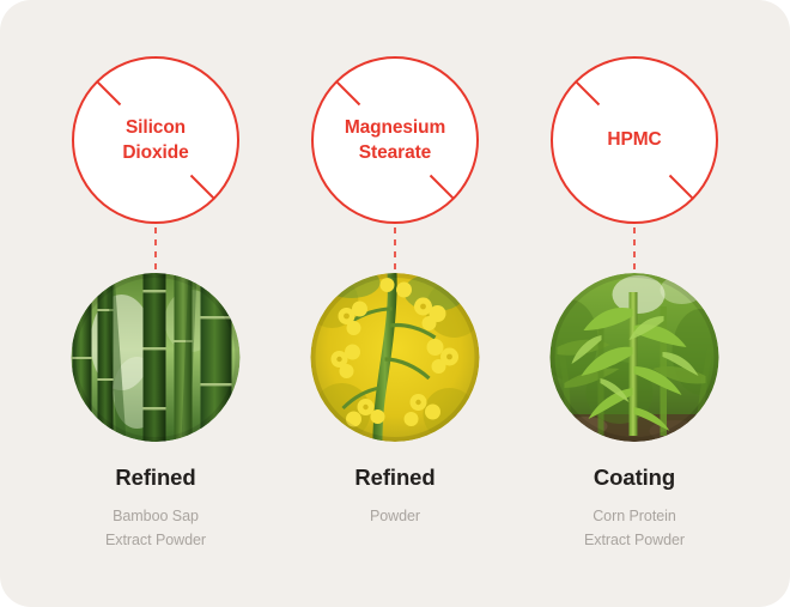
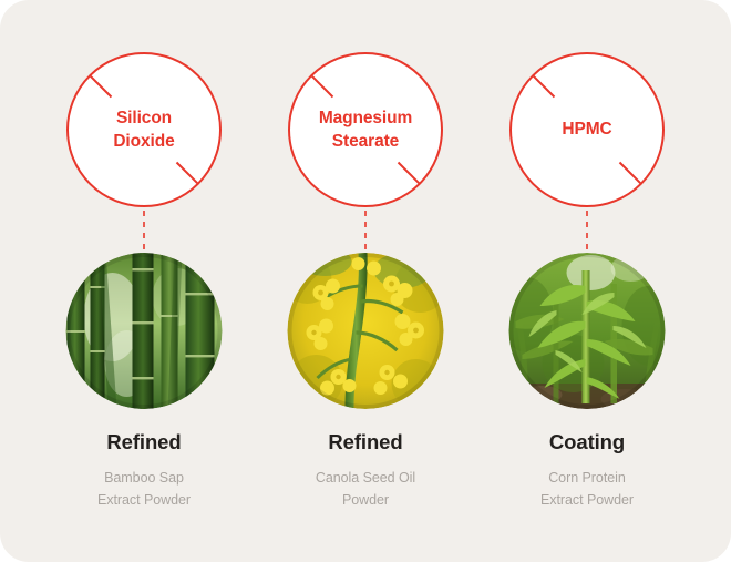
  Silicon
  Dioxide
  Refined
  Bamboo Sap
  Extract Powder
  Magnesium
  Stearate
  Refined
+ Canola Seed Oil
  Powder
  HPMC
  Coating
  Corn Protein
  Extract Powder
